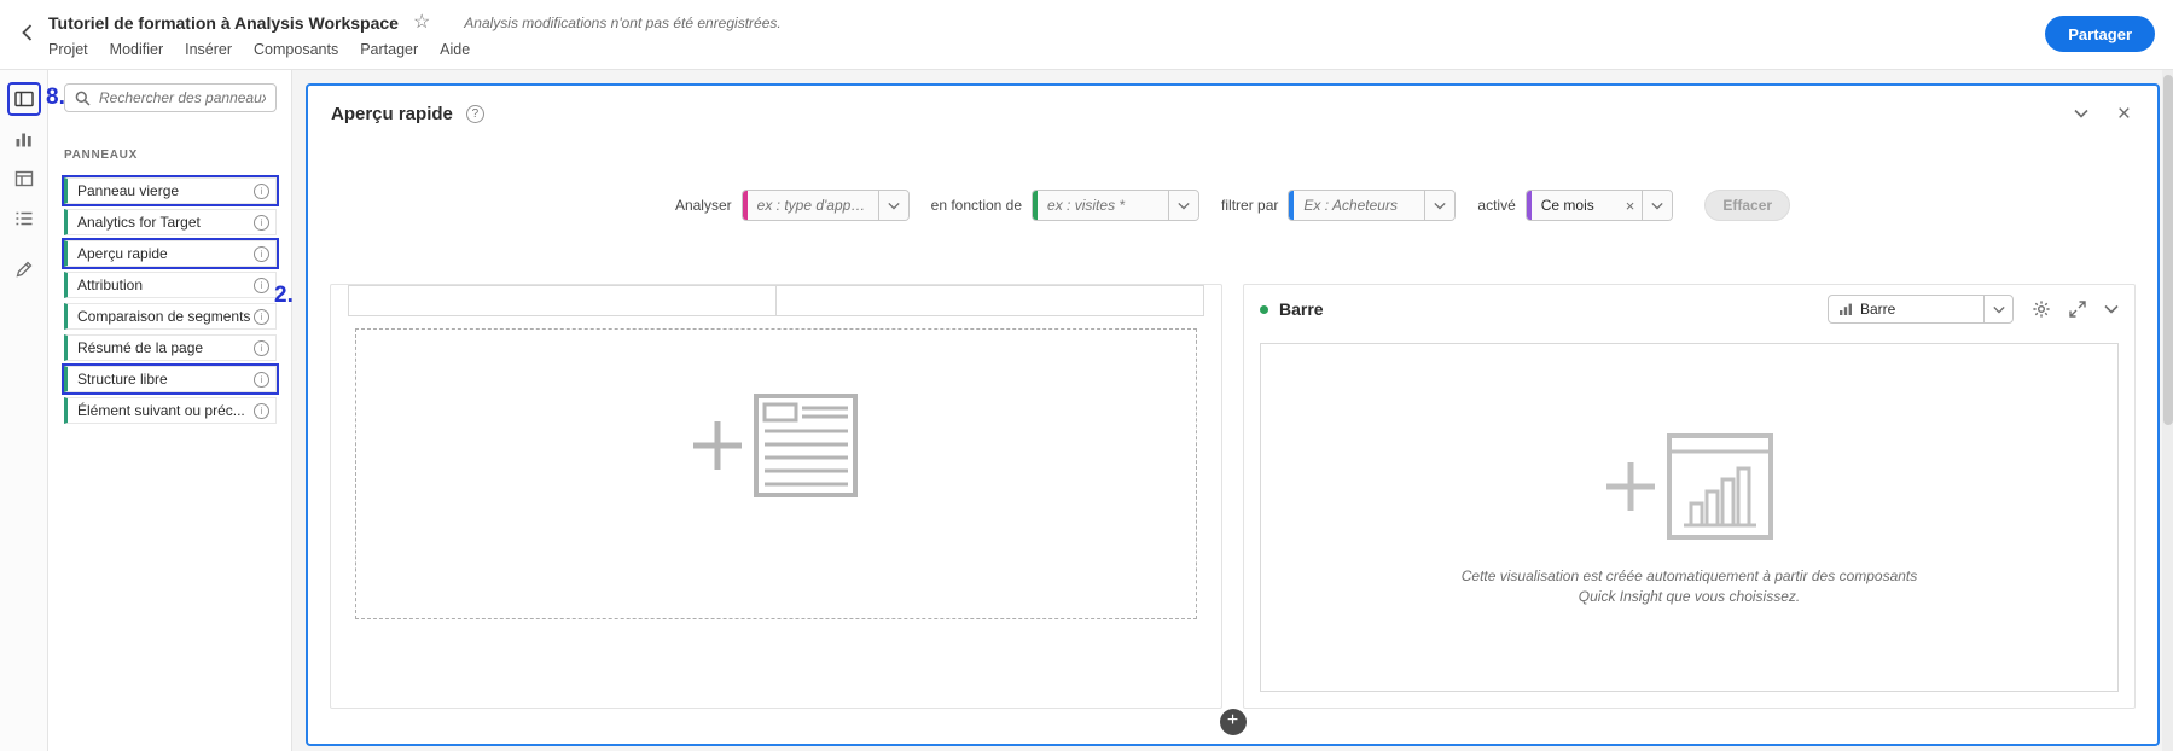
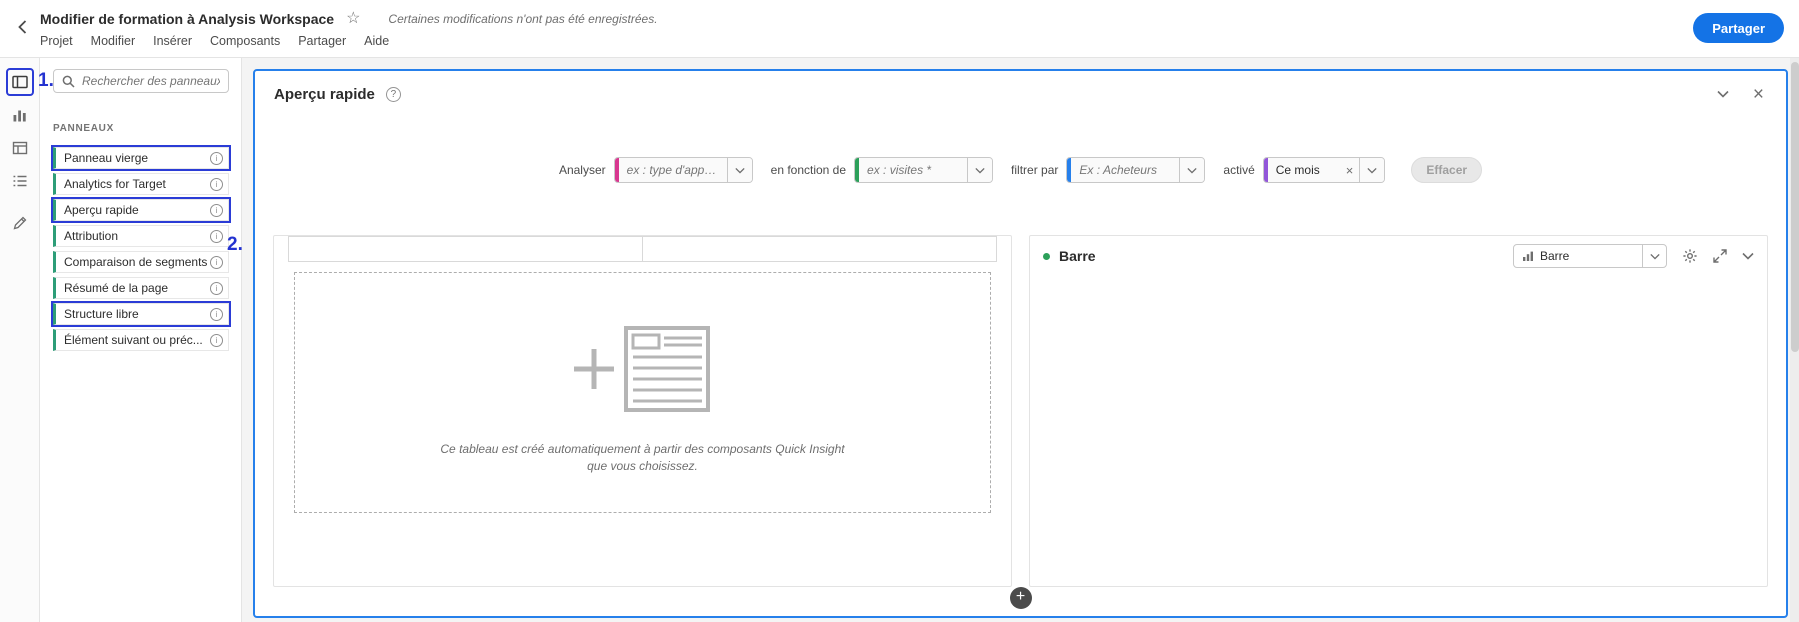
- Tutoriel de formation à Analysis Workspace
+ Modifier de formation à Analysis Workspace
  ☆
- Analysis modifications n'ont pas été enregistrées.
+ Certaines modifications n'ont pas été enregistrées.
  Projet
  Modifier
  Insérer
  Composants
  Partager
  Aide
  Partager
  Rechercher des panneaux
  PANNEAUX
  Panneau vierge
  i
  Analytics for Target
  i
  Aperçu rapide
  i
  Attribution
  i
  Comparaison de segments
  i
  Résumé de la page
  i
  Structure libre
  i
  Élément suivant ou préc...
  i
  Aperçu rapide
  ?
  ×
  Analyser
  ex : type d'apparei
  en fonction de
  ex : visites *
  filtrer par
  Ex : Acheteurs
  activé
  Ce mois
  ×
  Effacer
+ Ce tableau est créé automatiquement à partir des composants Quick Insight que vous choisissez.
  Barre
  Barre
- Cette visualisation est créée automatiquement à partir des composants Quick Insight que vous choisissez.
  +
- 8.
+ 1.
  2.
